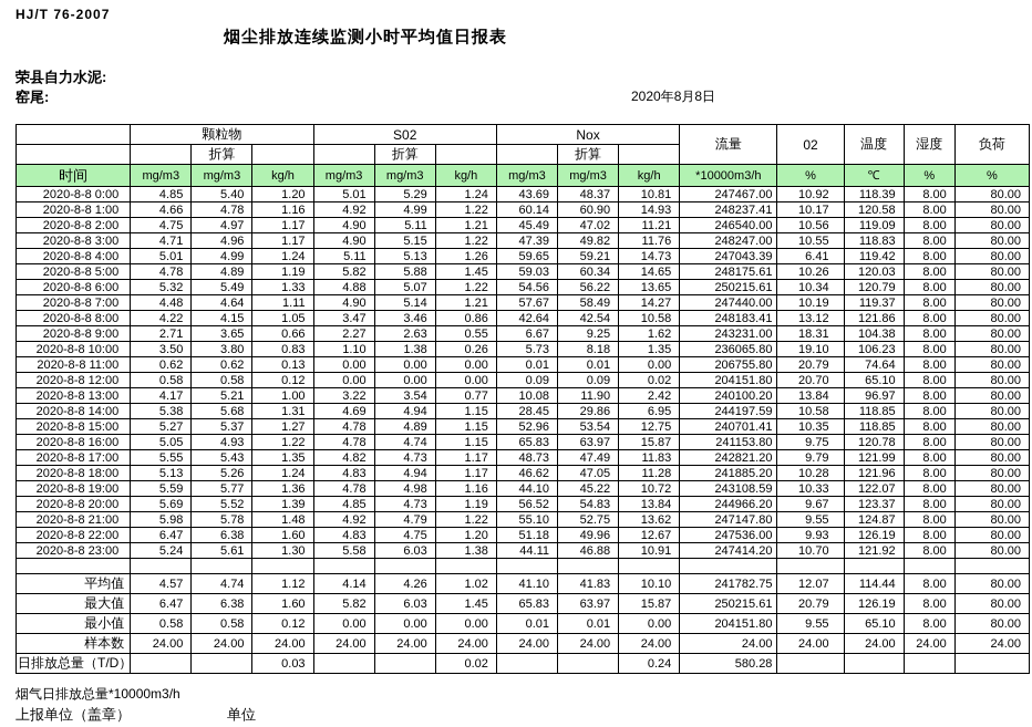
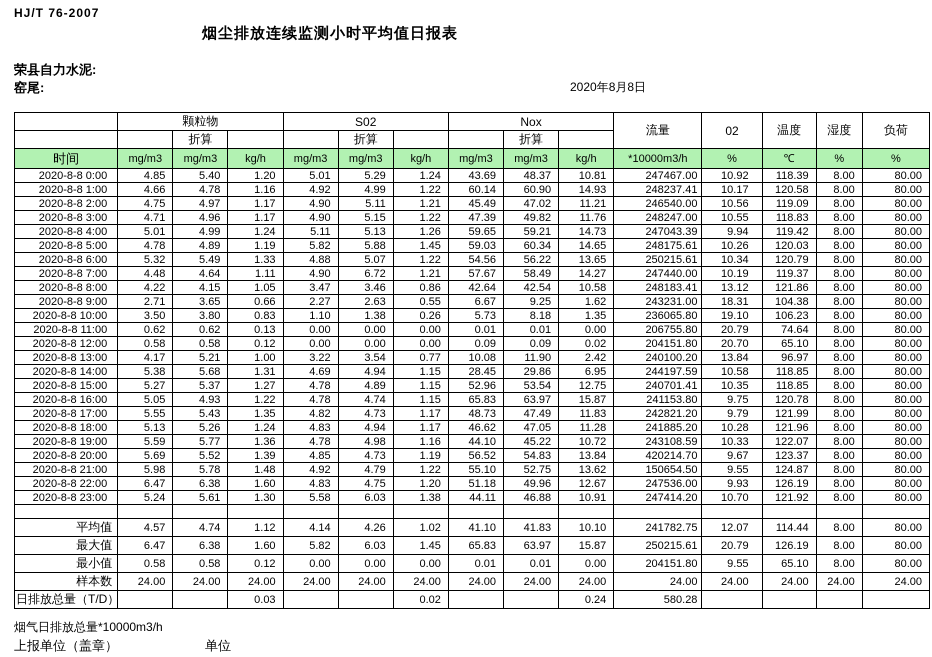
  HJ/T 76-2007
  烟尘排放连续监测小时平均值日报表
  荣县自力水泥:
  窑尾:
  2020年8月8日
  	颗粒物	S02	Nox	流量	02	温度	湿度	负荷
  		折算			折算			折算
  时间	mg/m3	mg/m3	kg/h	mg/m3	mg/m3	kg/h	mg/m3	mg/m3	kg/h	*10000m3/h	%	℃	%	%
  2020-8-8 0:00	4.85	5.40	1.20	5.01	5.29	1.24	43.69	48.37	10.81	247467.00	10.92	118.39	8.00	80.00
  2020-8-8 1:00	4.66	4.78	1.16	4.92	4.99	1.22	60.14	60.90	14.93	248237.41	10.17	120.58	8.00	80.00
  2020-8-8 2:00	4.75	4.97	1.17	4.90	5.11	1.21	45.49	47.02	11.21	246540.00	10.56	119.09	8.00	80.00
  2020-8-8 3:00	4.71	4.96	1.17	4.90	5.15	1.22	47.39	49.82	11.76	248247.00	10.55	118.83	8.00	80.00
- 2020-8-8 4:00	5.01	4.99	1.24	5.11	5.13	1.26	59.65	59.21	14.73	247043.39	6.41	119.42	8.00	80.00
+ 2020-8-8 4:00	5.01	4.99	1.24	5.11	5.13	1.26	59.65	59.21	14.73	247043.39	9.94	119.42	8.00	80.00
  2020-8-8 5:00	4.78	4.89	1.19	5.82	5.88	1.45	59.03	60.34	14.65	248175.61	10.26	120.03	8.00	80.00
  2020-8-8 6:00	5.32	5.49	1.33	4.88	5.07	1.22	54.56	56.22	13.65	250215.61	10.34	120.79	8.00	80.00
- 2020-8-8 7:00	4.48	4.64	1.11	4.90	5.14	1.21	57.67	58.49	14.27	247440.00	10.19	119.37	8.00	80.00
+ 2020-8-8 7:00	4.48	4.64	1.11	4.90	6.72	1.21	57.67	58.49	14.27	247440.00	10.19	119.37	8.00	80.00
  2020-8-8 8:00	4.22	4.15	1.05	3.47	3.46	0.86	42.64	42.54	10.58	248183.41	13.12	121.86	8.00	80.00
  2020-8-8 9:00	2.71	3.65	0.66	2.27	2.63	0.55	6.67	9.25	1.62	243231.00	18.31	104.38	8.00	80.00
  2020-8-8 10:00	3.50	3.80	0.83	1.10	1.38	0.26	5.73	8.18	1.35	236065.80	19.10	106.23	8.00	80.00
  2020-8-8 11:00	0.62	0.62	0.13	0.00	0.00	0.00	0.01	0.01	0.00	206755.80	20.79	74.64	8.00	80.00
  2020-8-8 12:00	0.58	0.58	0.12	0.00	0.00	0.00	0.09	0.09	0.02	204151.80	20.70	65.10	8.00	80.00
  2020-8-8 13:00	4.17	5.21	1.00	3.22	3.54	0.77	10.08	11.90	2.42	240100.20	13.84	96.97	8.00	80.00
  2020-8-8 14:00	5.38	5.68	1.31	4.69	4.94	1.15	28.45	29.86	6.95	244197.59	10.58	118.85	8.00	80.00
  2020-8-8 15:00	5.27	5.37	1.27	4.78	4.89	1.15	52.96	53.54	12.75	240701.41	10.35	118.85	8.00	80.00
  2020-8-8 16:00	5.05	4.93	1.22	4.78	4.74	1.15	65.83	63.97	15.87	241153.80	9.75	120.78	8.00	80.00
  2020-8-8 17:00	5.55	5.43	1.35	4.82	4.73	1.17	48.73	47.49	11.83	242821.20	9.79	121.99	8.00	80.00
  2020-8-8 18:00	5.13	5.26	1.24	4.83	4.94	1.17	46.62	47.05	11.28	241885.20	10.28	121.96	8.00	80.00
  2020-8-8 19:00	5.59	5.77	1.36	4.78	4.98	1.16	44.10	45.22	10.72	243108.59	10.33	122.07	8.00	80.00
- 2020-8-8 20:00	5.69	5.52	1.39	4.85	4.73	1.19	56.52	54.83	13.84	244966.20	9.67	123.37	8.00	80.00
+ 2020-8-8 20:00	5.69	5.52	1.39	4.85	4.73	1.19	56.52	54.83	13.84	420214.70	9.67	123.37	8.00	80.00
- 2020-8-8 21:00	5.98	5.78	1.48	4.92	4.79	1.22	55.10	52.75	13.62	247147.80	9.55	124.87	8.00	80.00
+ 2020-8-8 21:00	5.98	5.78	1.48	4.92	4.79	1.22	55.10	52.75	13.62	150654.50	9.55	124.87	8.00	80.00
  2020-8-8 22:00	6.47	6.38	1.60	4.83	4.75	1.20	51.18	49.96	12.67	247536.00	9.93	126.19	8.00	80.00
  2020-8-8 23:00	5.24	5.61	1.30	5.58	6.03	1.38	44.11	46.88	10.91	247414.20	10.70	121.92	8.00	80.00
  平均值	4.57	4.74	1.12	4.14	4.26	1.02	41.10	41.83	10.10	241782.75	12.07	114.44	8.00	80.00
  最大值	6.47	6.38	1.60	5.82	6.03	1.45	65.83	63.97	15.87	250215.61	20.79	126.19	8.00	80.00
  最小值	0.58	0.58	0.12	0.00	0.00	0.00	0.01	0.01	0.00	204151.80	9.55	65.10	8.00	80.00
  样本数	24.00	24.00	24.00	24.00	24.00	24.00	24.00	24.00	24.00	24.00	24.00	24.00	24.00	24.00
  日排放总量（T/D）			0.03			0.02			0.24	580.28
  烟气日排放总量*10000m3/h
  上报单位（盖章）
  单位
